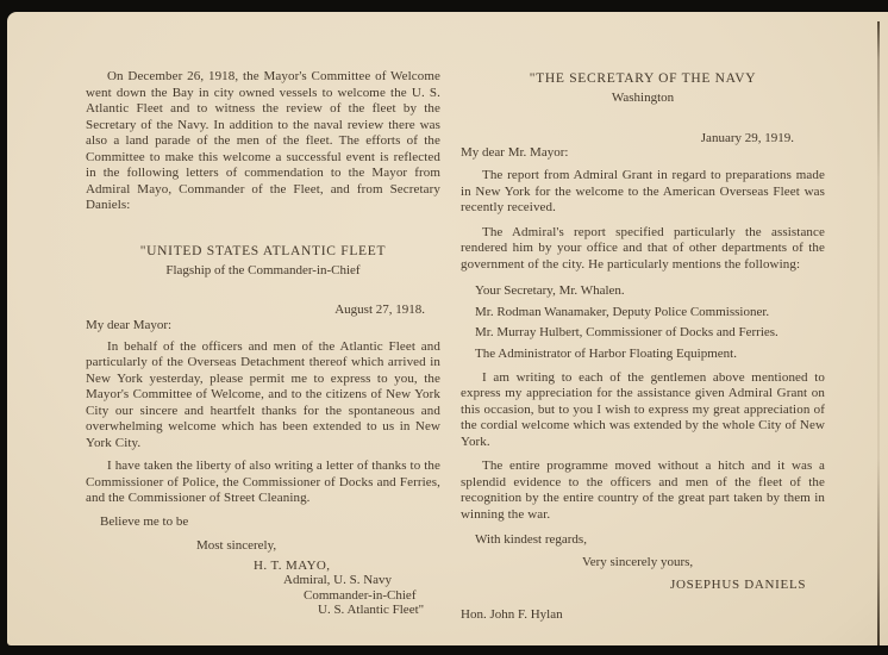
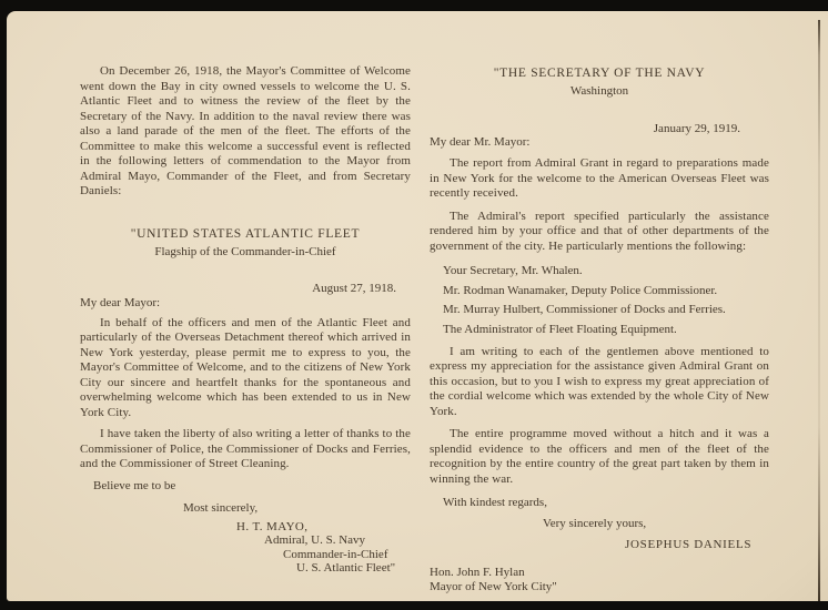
  On December 26, 1918, the Mayor's Committee of Welcome went down the Bay in city owned vessels to welcome the U. S. Atlantic Fleet and to witness the review of the fleet by the Secretary of the Navy. In addition to the naval review there was also a land parade of the men of the fleet. The efforts of the Committee to make this welcome a successful event is reflected in the following letters of commendation to the Mayor from Admiral Mayo, Commander of the Fleet, and from Secretary Daniels:
  "UNITED STATES ATLANTIC FLEET
  Flagship of the Commander-in-Chief
  August 27, 1918.
  My dear Mayor:
  In behalf of the officers and men of the Atlantic Fleet and particularly of the Overseas Detachment thereof which arrived in New York yesterday, please permit me to express to you, the Mayor's Committee of Welcome, and to the citizens of New York City our sincere and heartfelt thanks for the spontaneous and overwhelming welcome which has been extended to us in New York City.
  I have taken the liberty of also writing a letter of thanks to the Commissioner of Police, the Commissioner of Docks and Ferries, and the Commissioner of Street Cleaning.
  Believe me to be
  Most sincerely,
  H. T. MAYO,
  Admiral, U. S. Navy
  Commander-in-Chief
  U. S. Atlantic Fleet"
  "THE SECRETARY OF THE NAVY
  Washington
  January 29, 1919.
  My dear Mr. Mayor:
  The report from Admiral Grant in regard to preparations made in New York for the welcome to the American Overseas Fleet was recently received.
  The Admiral's report specified particularly the assistance rendered him by your office and that of other departments of the government of the city. He particularly mentions the following:
  Your Secretary, Mr. Whalen.
  Mr. Rodman Wanamaker, Deputy Police Commissioner.
  Mr. Murray Hulbert, Commissioner of Docks and Ferries.
- The Administrator of Harbor Floating Equipment.
+ The Administrator of Fleet Floating Equipment.
  I am writing to each of the gentlemen above mentioned to express my appreciation for the assistance given Admiral Grant on this occasion, but to you I wish to express my great appreciation of the cordial welcome which was extended by the whole City of New York.
  The entire programme moved without a hitch and it was a splendid evidence to the officers and men of the fleet of the recognition by the entire country of the great part taken by them in winning the war.
  With kindest regards,
  Very sincerely yours,
  JOSEPHUS DANIELS
  Hon. John F. Hylan
+ Mayor of New York City"
